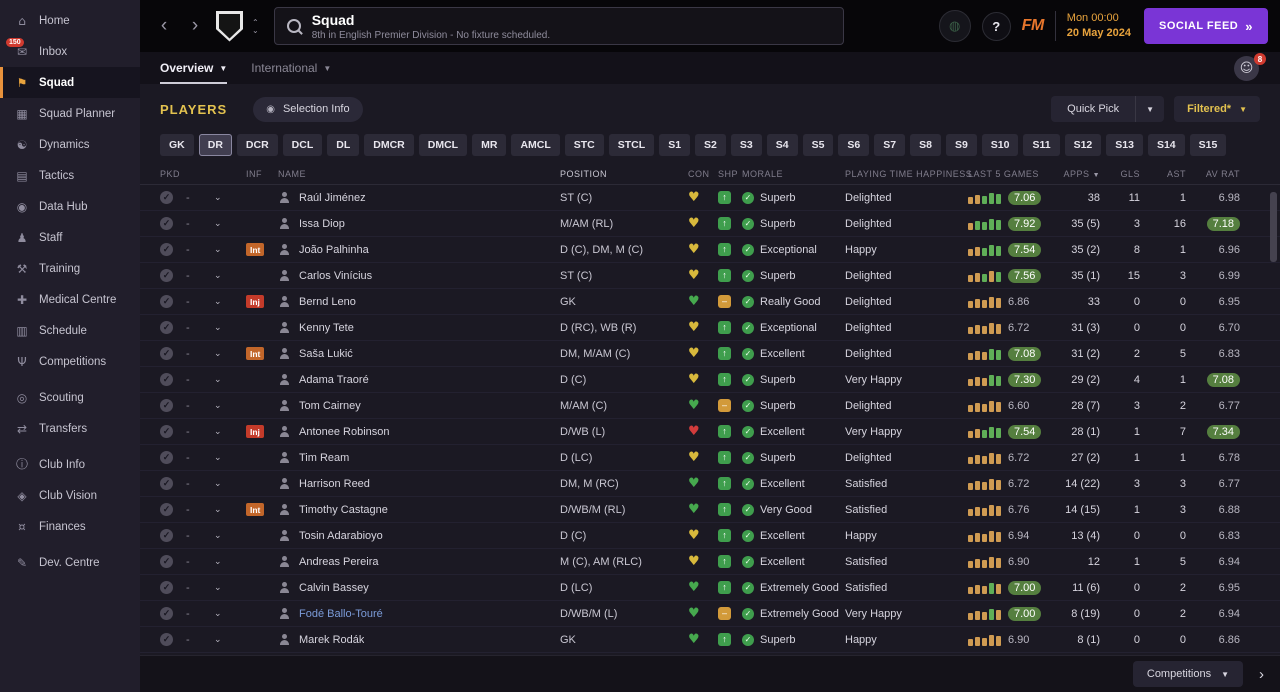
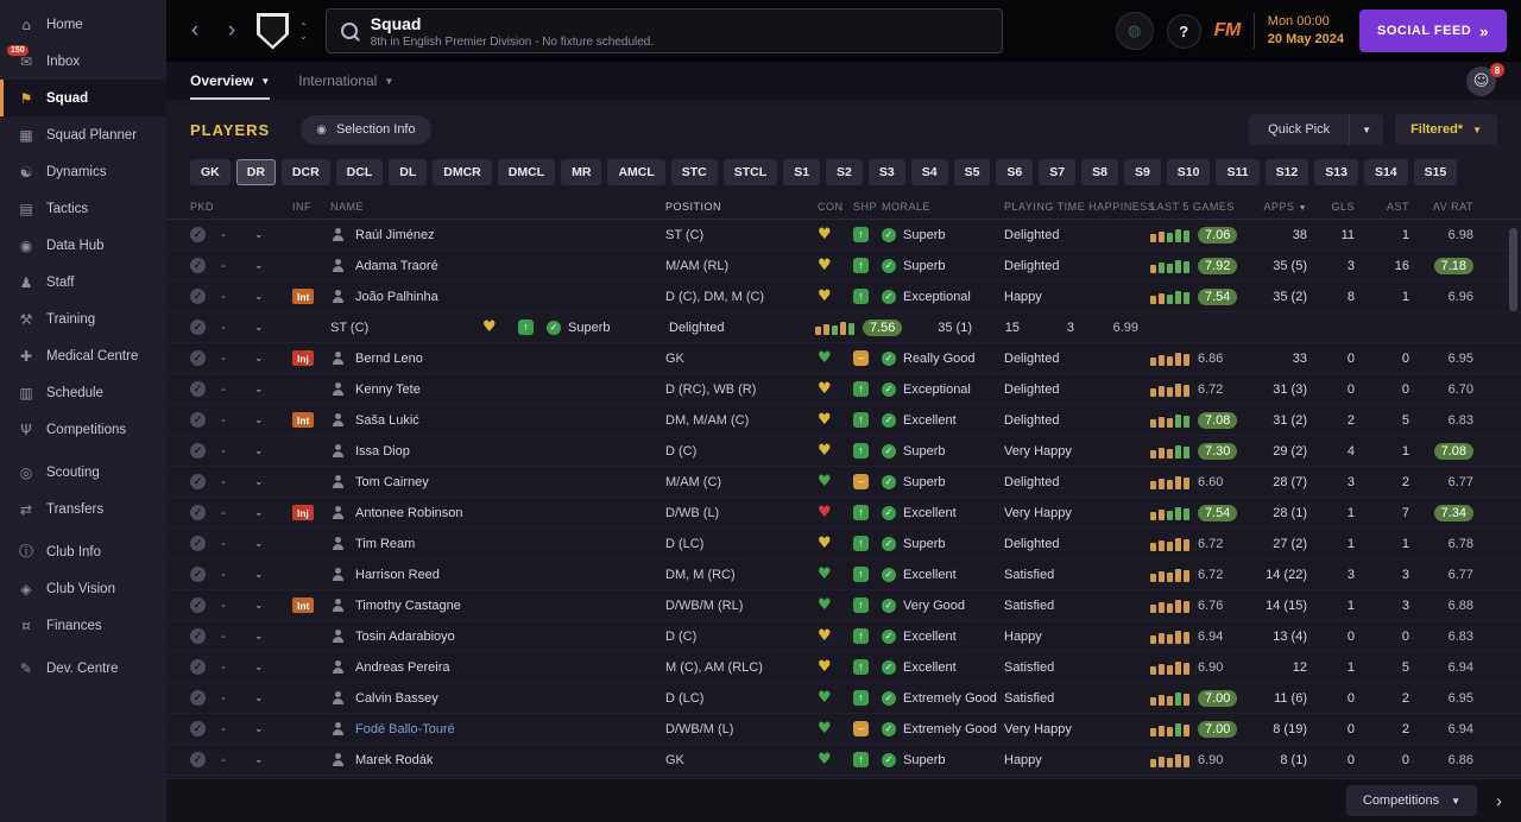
  Home
  Inbox
  Squad
  Squad Planner
  Dynamics
  Tactics
  Data Hub
  Staff
  Training
  Medical Centre
  Schedule
  Competitions
  Scouting
  Transfers
  Club Info
  Club Vision
  Finances
  Dev. Centre
  ‹
  ›
  ⌃
  ⌄
  Squad
  8th in English Premier Division - No fixture scheduled.
  ◍
  ?
  FM
  Mon 00:00
  20 May 2024
  SOCIAL FEED
  »
  Overview
  ▼
  International
  ▼
  ☺
  8
  PLAYERS
  ◉
  Selection Info
  Quick Pick
  ▼
  Filtered*
  ▼
  GK
  DR
  DCR
  DCL
  DL
  DMCR
  DMCL
  MR
  AMCL
  STC
  STCL
  S1
  S2
  S3
  S4
  S5
  S6
  S7
  S8
  S9
  S10
  S11
  S12
  S13
  S14
  S15
  PKD
  INF
  NAME
  POSITION
  CON
  SHP
  MORALE
  PLAYING TIME HAPPINES
  LAST 5 GAMES
  APPS
  GLS
  AST
  AV RAT
  -
  Raúl Jiménez
  ST (C)
  ↑
  Superb
  Delighted
  7.06
  38
  11
  1
  6.98
  -
- Issa Diop
+ Adama Traoré
  M/AM (RL)
  ↑
  Superb
  Delighted
  7.92
  35 (5)
  3
  16
  7.18
  -
  Int
  João Palhinha
  D (C), DM, M (C)
  ↑
  Exceptional
  Happy
  7.54
  35 (2)
  8
  1
  6.96
  -
- Carlos Vinícius
  ST (C)
  ↑
  Superb
  Delighted
  7.56
  35 (1)
  15
  3
  6.99
  -
  Inj
  Bernd Leno
  GK
  –
  Really Good
  Delighted
  6.86
  33
  0
  0
  6.95
  -
  Kenny Tete
  D (RC), WB (R)
  ↑
  Exceptional
  Delighted
  6.72
  31 (3)
  0
  0
  6.70
  -
  Int
  Saša Lukić
  DM, M/AM (C)
  ↑
  Excellent
  Delighted
  7.08
  31 (2)
  2
  5
  6.83
  -
- Adama Traoré
+ Issa Diop
  D (C)
  ↑
  Superb
  Very Happy
  7.30
  29 (2)
  4
  1
  7.08
  -
  Tom Cairney
  M/AM (C)
  –
  Superb
  Delighted
  6.60
  28 (7)
  3
  2
  6.77
  -
  Inj
  Antonee Robinson
  D/WB (L)
  ↑
  Excellent
  Very Happy
  7.54
  28 (1)
  1
  7
  7.34
  -
  Tim Ream
  D (LC)
  ↑
  Superb
  Delighted
  6.72
  27 (2)
  1
  1
  6.78
  -
  Harrison Reed
  DM, M (RC)
  ↑
  Excellent
  Satisfied
  6.72
  14 (22)
  3
  3
  6.77
  -
  Int
  Timothy Castagne
  D/WB/M (RL)
  ↑
  Very Good
  Satisfied
  6.76
  14 (15)
  1
  3
  6.88
  -
  Tosin Adarabioyo
  D (C)
  ↑
  Excellent
  Happy
  6.94
  13 (4)
  0
  0
  6.83
  -
  Andreas Pereira
  M (C), AM (RLC)
  ↑
  Excellent
  Satisfied
  6.90
  12
  1
  5
  6.94
  -
  Calvin Bassey
  D (LC)
  ↑
  Extremely Good
  Satisfied
  7.00
  11 (6)
  0
  2
  6.95
  -
  Fodé Ballo-Touré
  D/WB/M (L)
  –
  Extremely Good
  Very Happy
  7.00
  8 (19)
  0
  2
  6.94
  -
  Marek Rodák
  GK
  ↑
  Superb
  Happy
  6.90
  8 (1)
  0
  0
  6.86
  Competitions
  ▼
  ›
